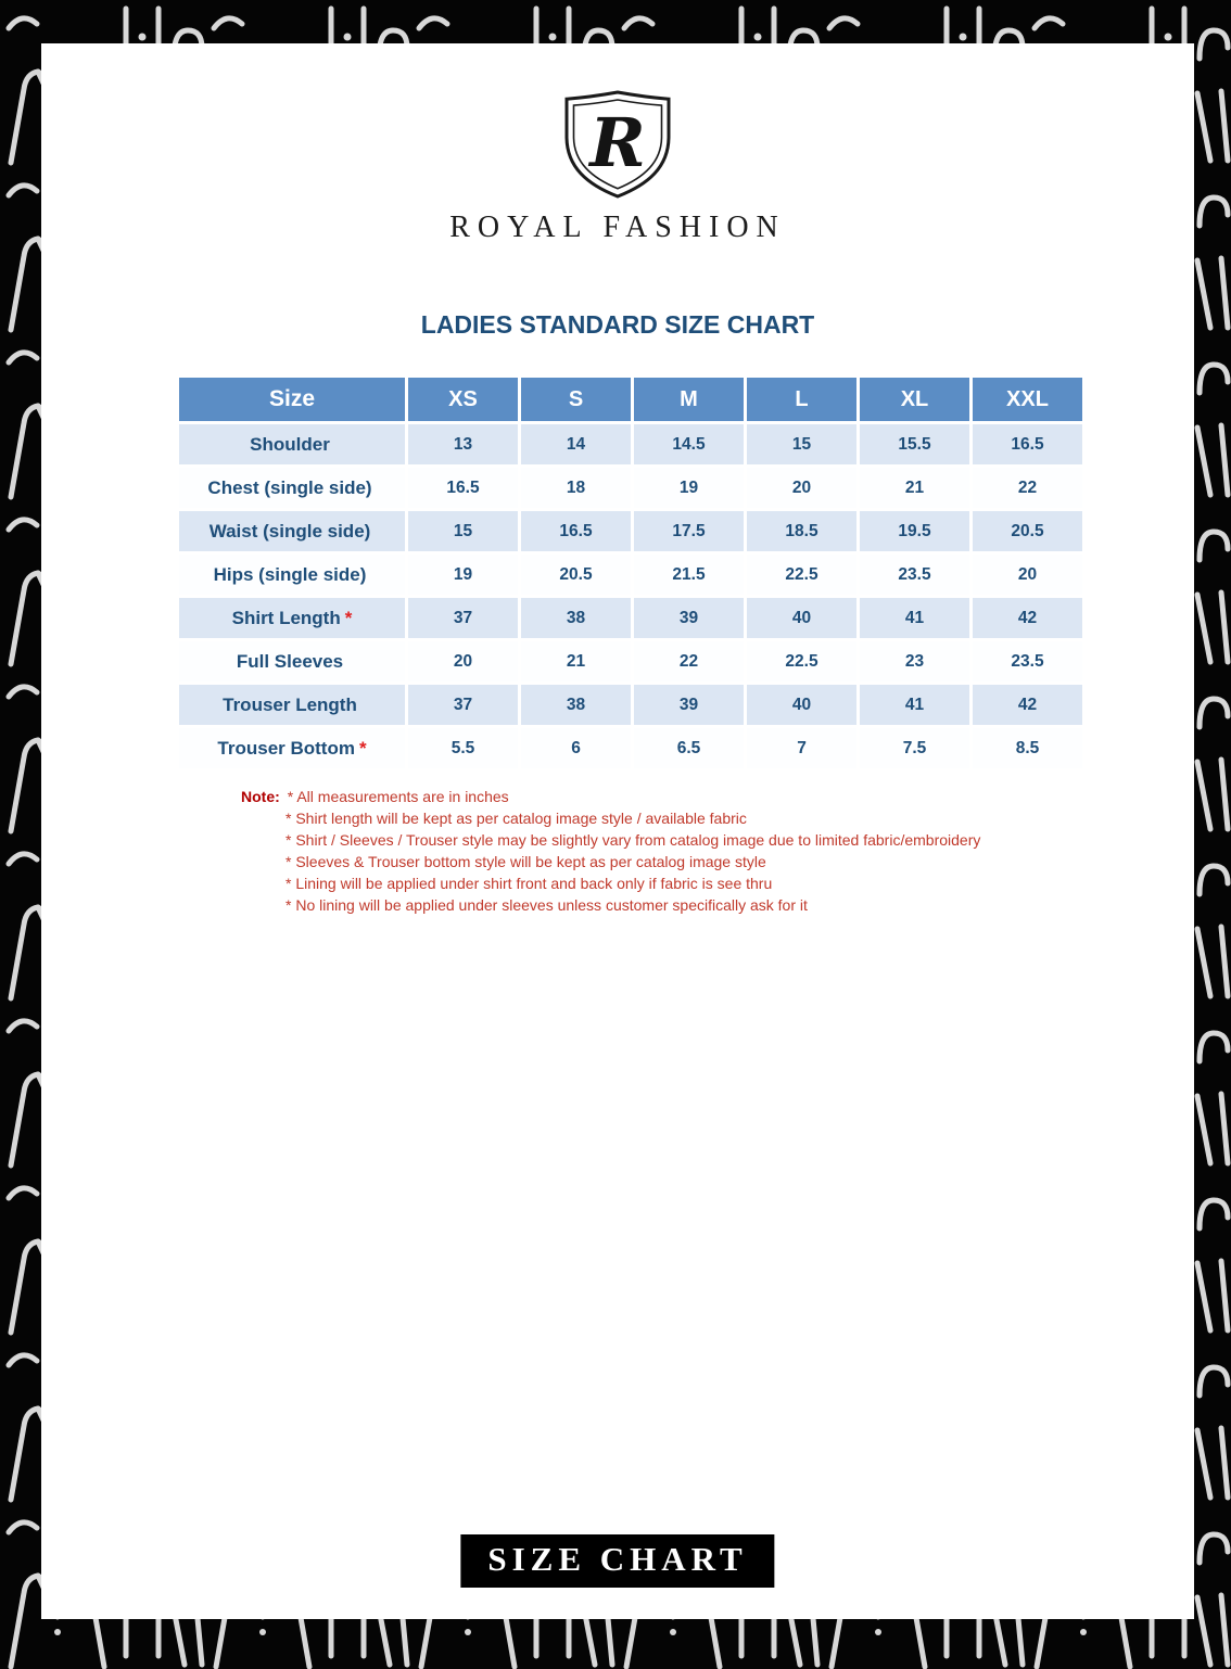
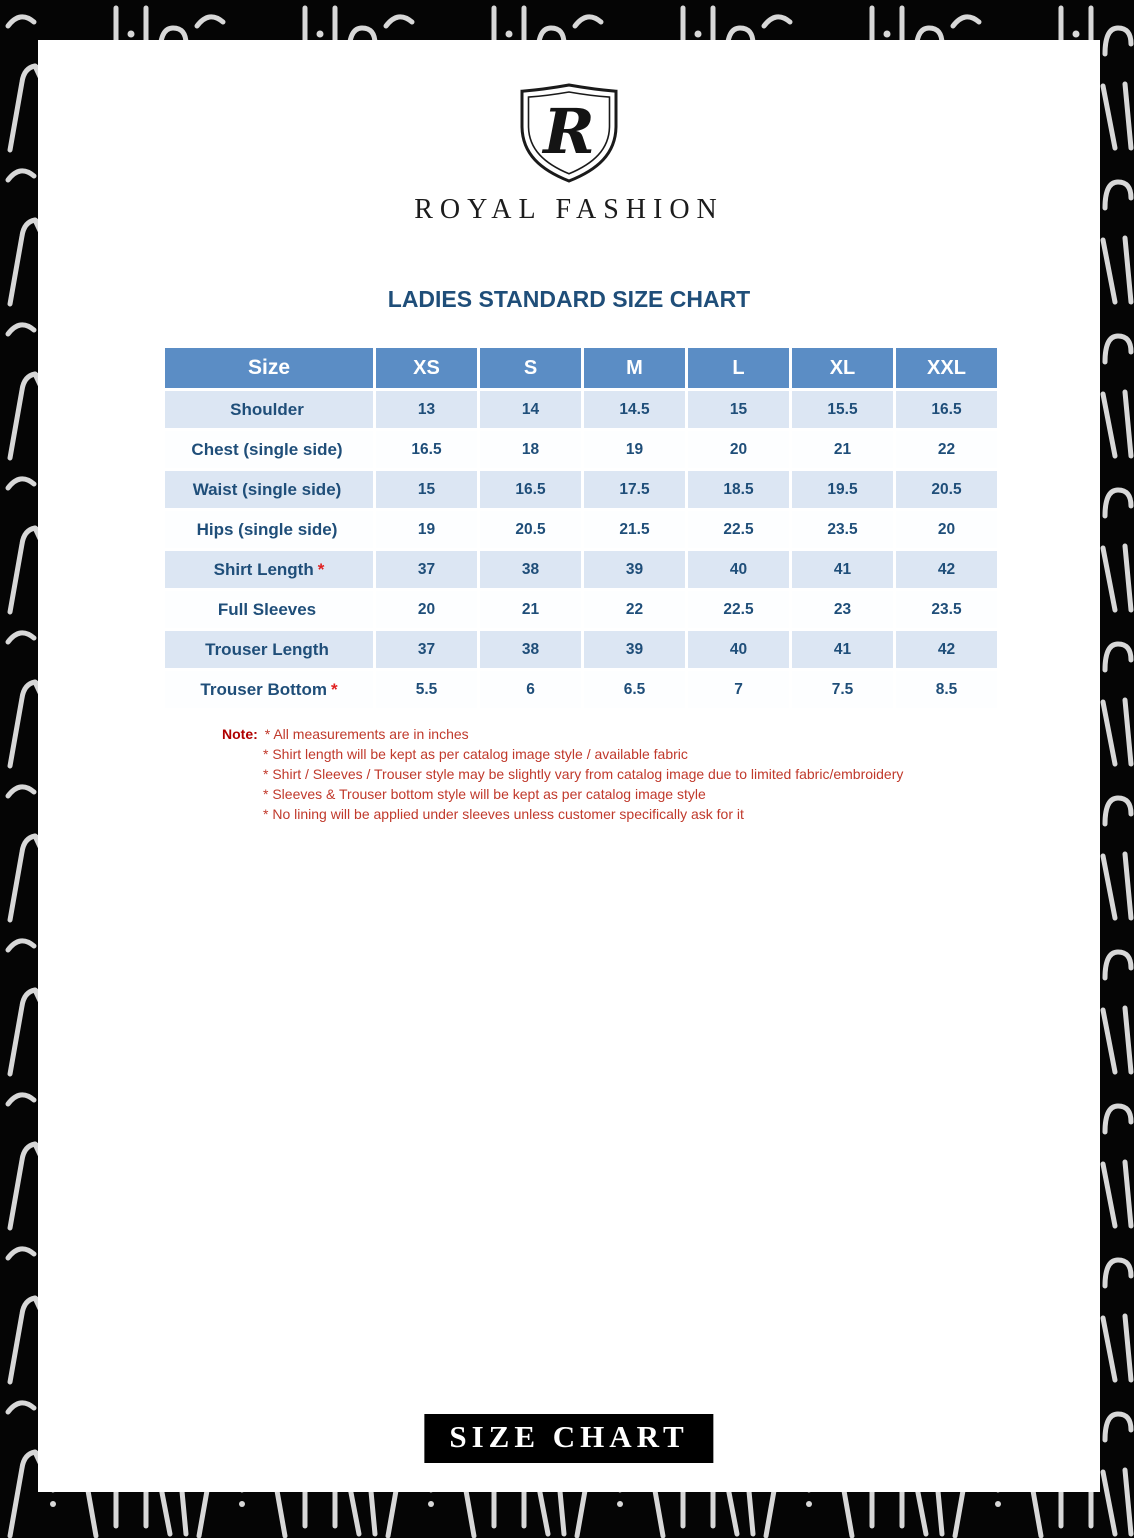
  R
  ROYAL FASHION
  LADIES STANDARD SIZE CHART
  Size	XS	S	M	L	XL	XXL
  Shoulder	13	14	14.5	15	15.5	16.5
  Chest (single side)	16.5	18	19	20	21	22
  Waist (single side)	15	16.5	17.5	18.5	19.5	20.5
  Hips (single side)	19	20.5	21.5	22.5	23.5	20
  Shirt Length *	37	38	39	40	41	42
  Full Sleeves	20	21	22	22.5	23	23.5
  Trouser Length	37	38	39	40	41	42
  Trouser Bottom *	5.5	6	6.5	7	7.5	8.5
  Note:
  * All measurements are in inches
  * Shirt length will be kept as per catalog image style / available fabric
  * Shirt / Sleeves / Trouser style may be slightly vary from catalog image due to limited fabric/embroidery
  * Sleeves & Trouser bottom style will be kept as per catalog image style
- * Lining will be applied under shirt front and back only if fabric is see thru
  * No lining will be applied under sleeves unless customer specifically ask for it
  SIZE CHART
